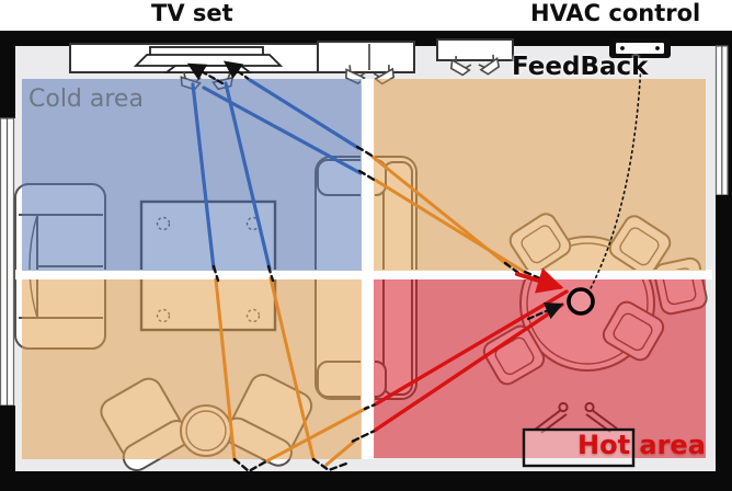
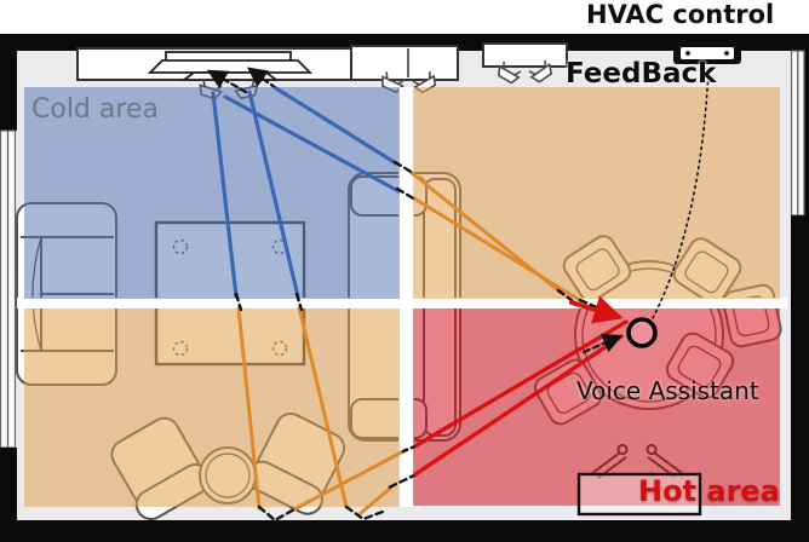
- TV set
  HVAC control
  FeedBack
  Cold area
+ Voice Assistant
  Hot area
